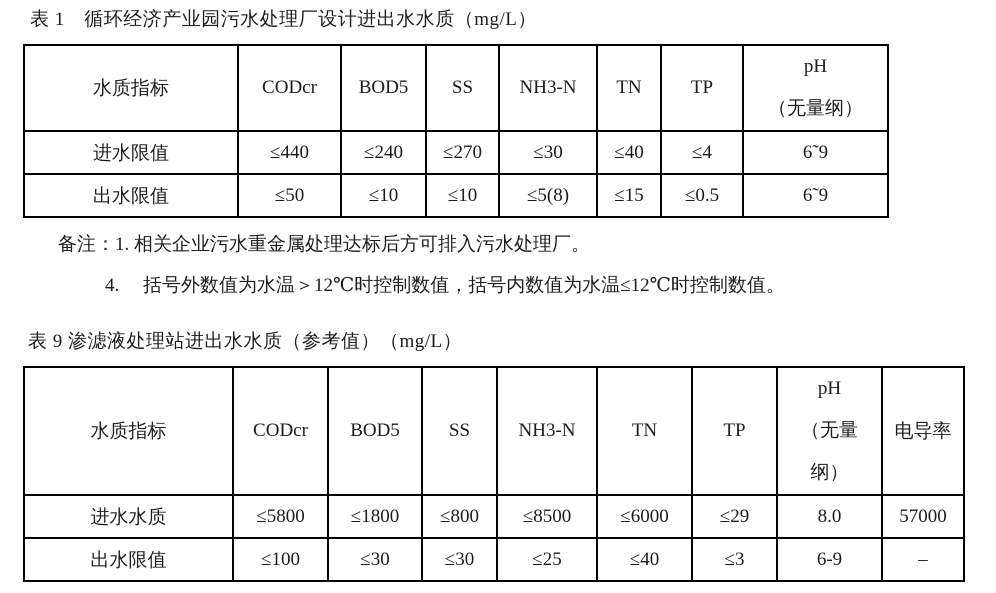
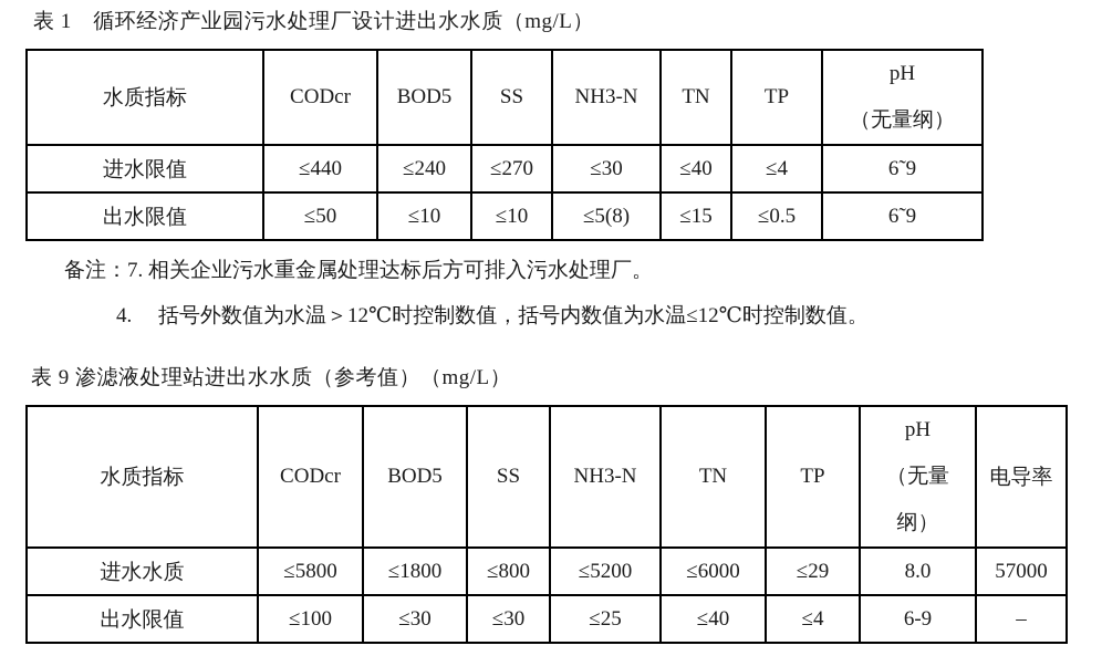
  表 1 循环经济产业园污水处理厂设计进出水水质（mg/L）
  水质指标	CODcr	BOD5	SS	NH3-N	TN	TP	pH （无量纲）
  进水限值	≤440	≤240	≤270	≤30	≤40	≤4	6˜9
  出水限值	≤50	≤10	≤10	≤5(8)	≤15	≤0.5	6˜9
- 备注：1. 相关企业污水重金属处理达标后方可排入污水处理厂。
+ 备注：7. 相关企业污水重金属处理达标后方可排入污水处理厂。
  4. 括号外数值为水温＞12℃时控制数值，括号内数值为水温≤12℃时控制数值。
  表 9 渗滤液处理站进出水水质（参考值）（mg/L）
  水质指标	CODcr	BOD5	SS	NH3-N	TN	TP	pH （无量 纲）	电导率
- 进水水质	≤5800	≤1800	≤800	≤8500	≤6000	≤29	8.0	57000
+ 进水水质	≤5800	≤1800	≤800	≤5200	≤6000	≤29	8.0	57000
- 出水限值	≤100	≤30	≤30	≤25	≤40	≤3	6-9	–
+ 出水限值	≤100	≤30	≤30	≤25	≤40	≤4	6-9	–
